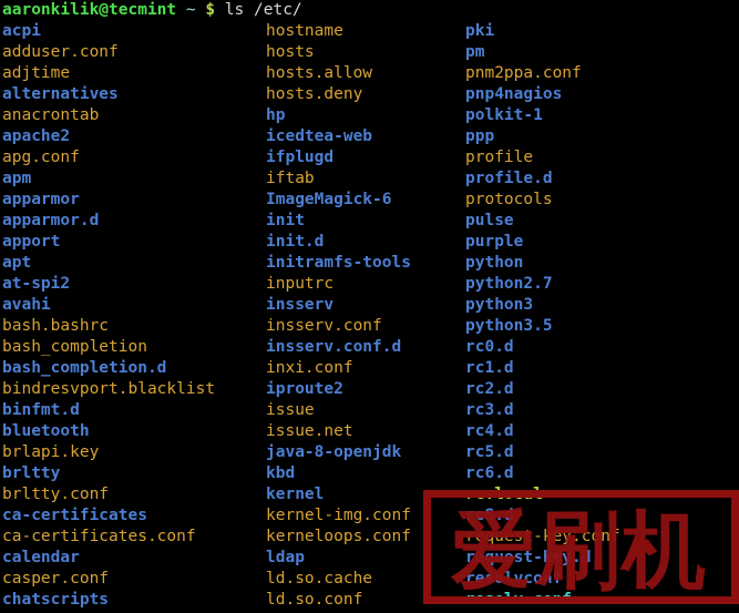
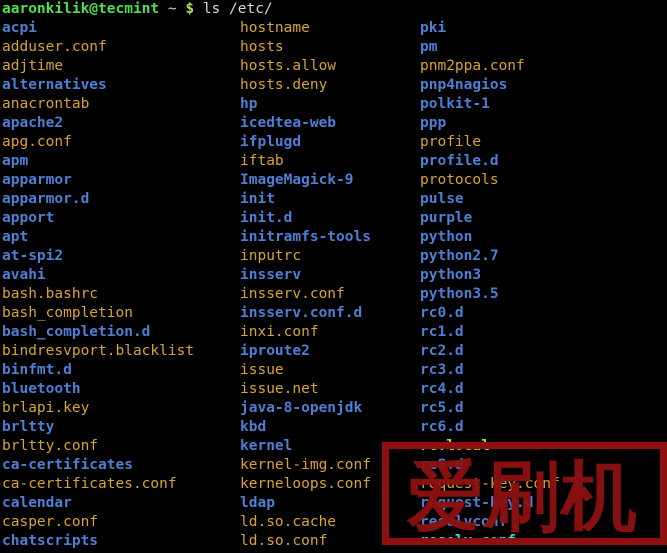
  aaronkilik@tecmint ~ $ ls /etc/
  acpi
  adduser.conf
  adjtime
  alternatives
  anacrontab
  apache2
  apg.conf
  apm
  apparmor
  apparmor.d
  apport
  apt
  at-spi2
  avahi
  bash.bashrc
  bash_completion
  bash_completion.d
  bindresvport.blacklist
  binfmt.d
  bluetooth
  brlapi.key
  brltty
  brltty.conf
  ca-certificates
  ca-certificates.conf
  calendar
  casper.conf
  chatscripts
  hostname
  hosts
  hosts.allow
  hosts.deny
  hp
  icedtea-web
  ifplugd
  iftab
- ImageMagick-6
+ ImageMagick-9
  init
  init.d
  initramfs-tools
  inputrc
  insserv
  insserv.conf
  insserv.conf.d
  inxi.conf
  iproute2
  issue
  issue.net
  java-8-openjdk
  kbd
  kernel
  kernel-img.conf
  kerneloops.conf
  ldap
  ld.so.cache
  ld.so.conf
  pki
  pm
  pnm2ppa.conf
  pnp4nagios
  polkit-1
  ppp
  profile
  profile.d
  protocols
  pulse
  purple
  python
  python2.7
  python3
  python3.5
  rc0.d
  rc1.d
  rc2.d
  rc3.d
  rc4.d
  rc5.d
  rc6.d
  rc.local
  rcS.d
  request-key.conf
  request-key.d
  resolvconf
  resolv.conf
  爱刷机
